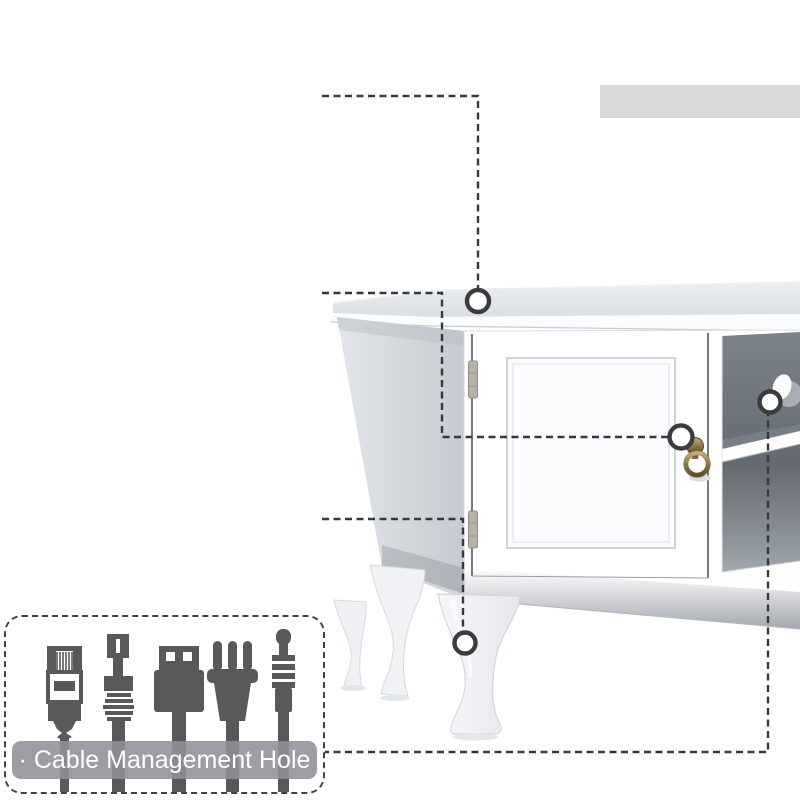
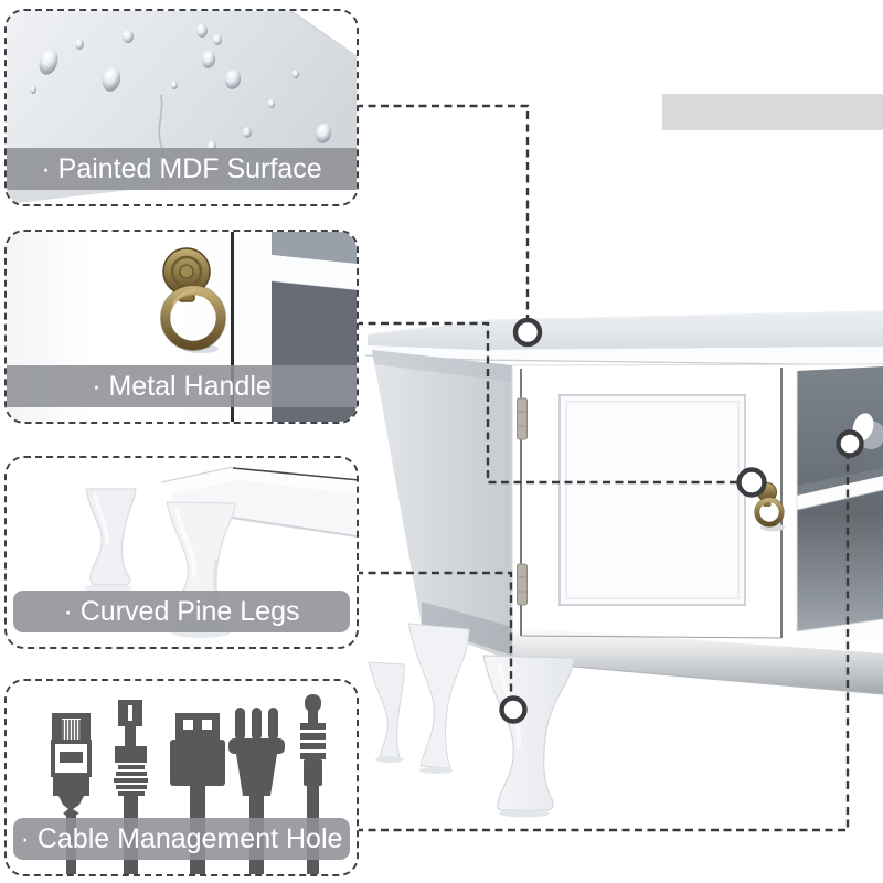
+ · Painted MDF Surface
+ · Metal Handle
+ · Curved Pine Legs
  · Cable Management Hole
